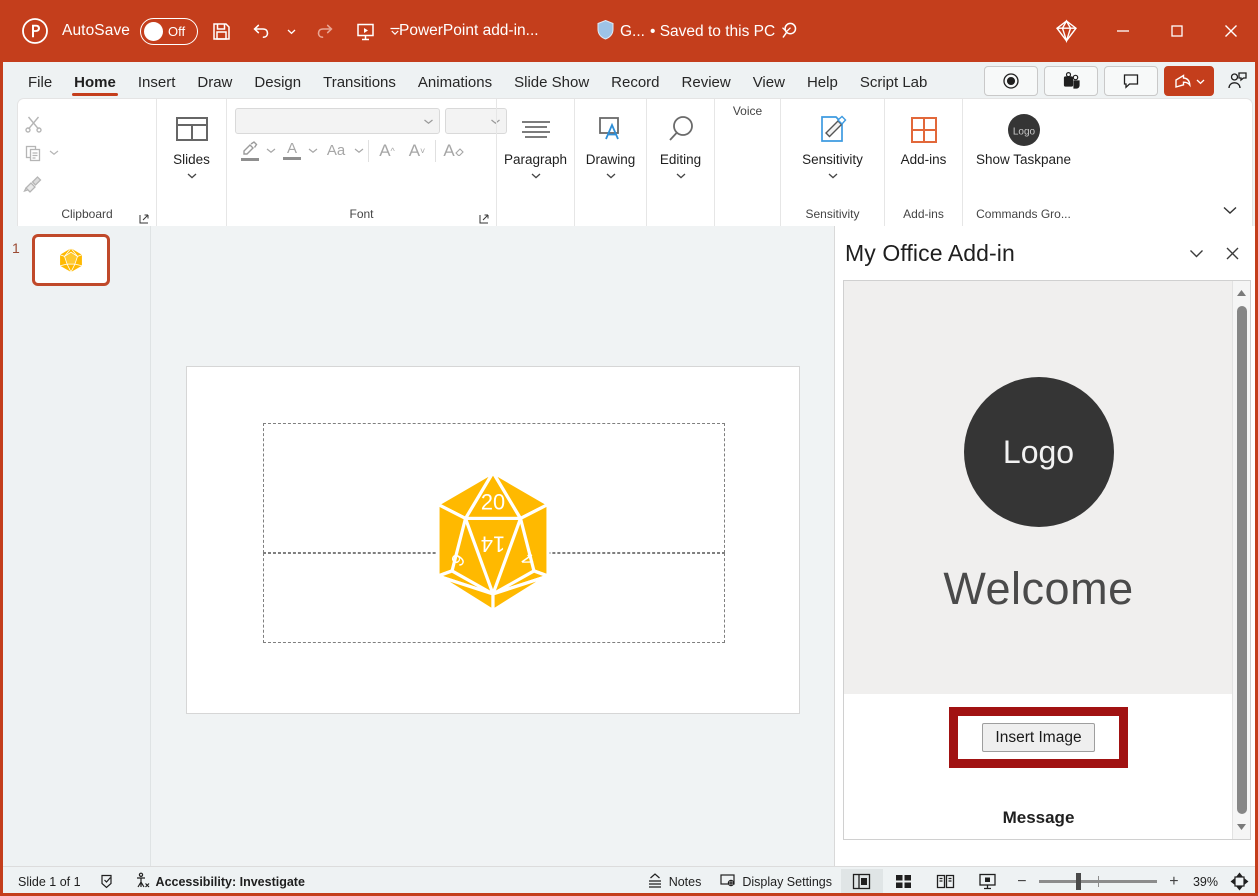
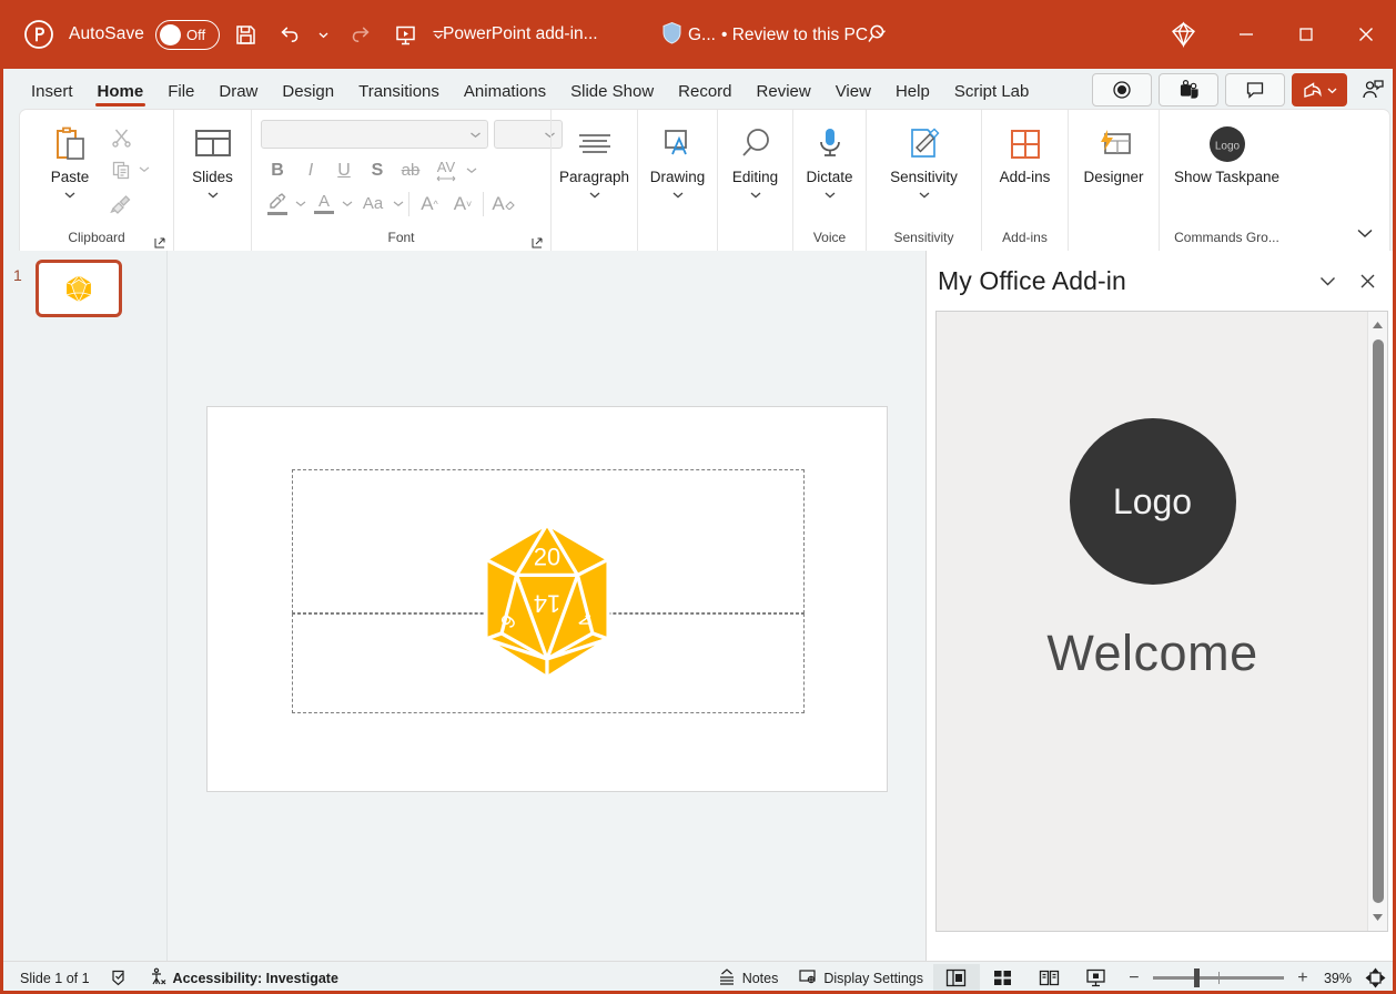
  AutoSave
  Off
  PowerPoint add-in...
  G...
- • Saved to this PC
+ • Review to this PC
- File
+ Insert
  Home
- Insert
+ File
  Draw
  Design
  Transitions
  Animations
  Slide Show
  Record
  Review
  View
  Help
  Script Lab
+ Paste
  Clipboard
  Slides
+ B
+ I
+ U
+ S
+ ab
+ AV
  A
  Aa
  A
  ^
  A
  ˅
  A
  Font
  Paragraph
  Drawing
  Editing
+ Dictate
  Voice
  Sensitivity
  Sensitivity
  Add-ins
  Add-ins
+ Designer
  Logo
  Show Taskpane
  Commands Gro...
  1
  20
  My Office Add-in
  Logo
  Welcome
- Insert Image
- Message
  Slide 1 of 1
  Accessibility: Investigate
  Notes
  Display Settings
  −
  +
  39%
